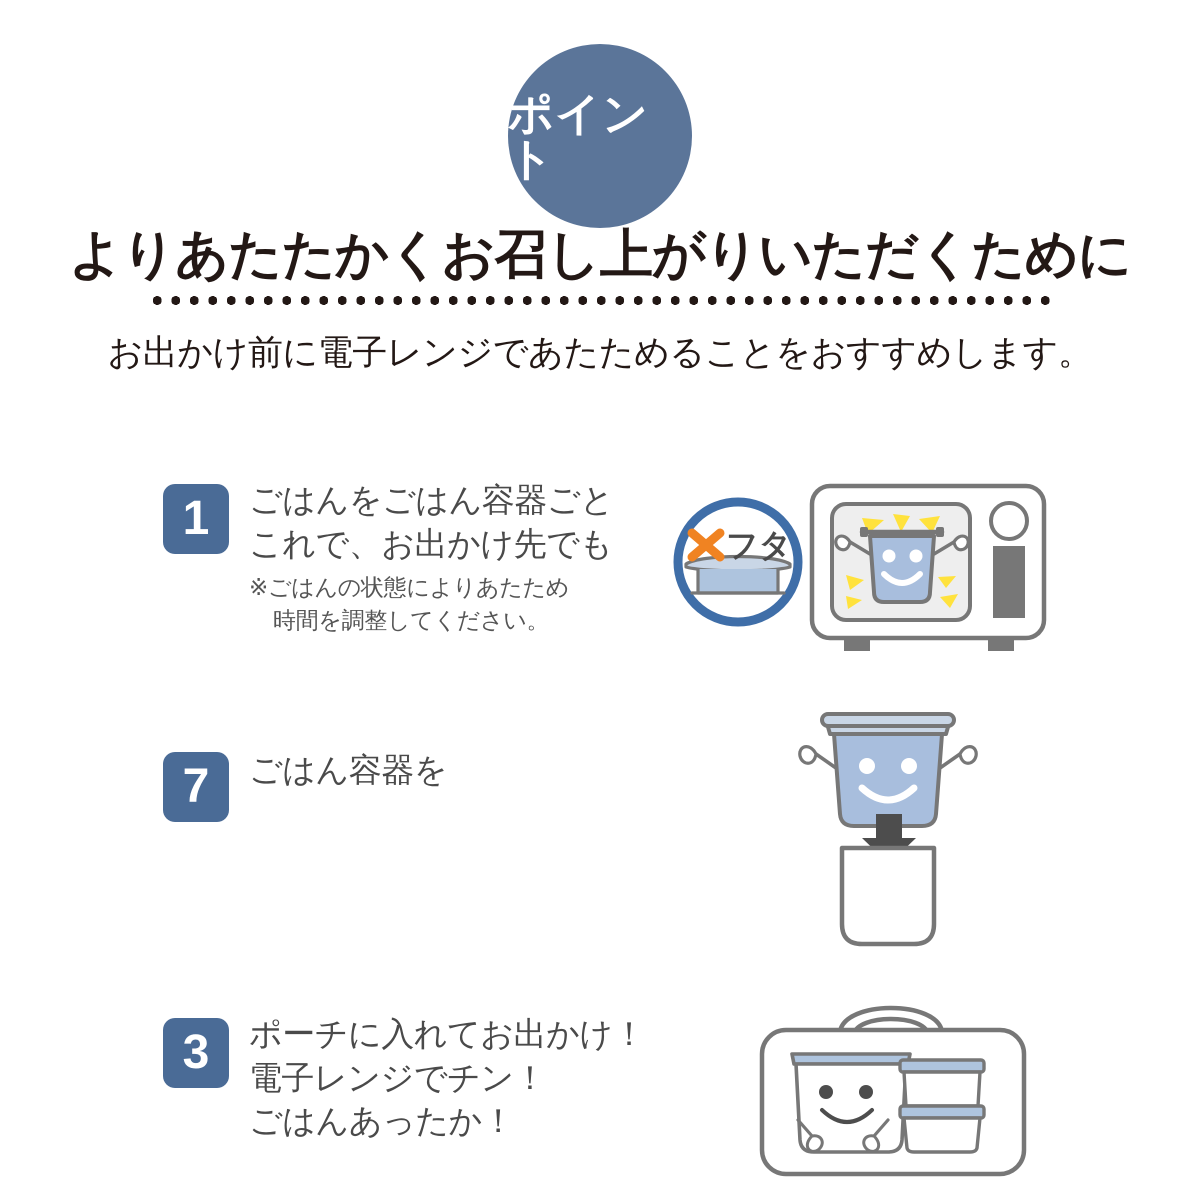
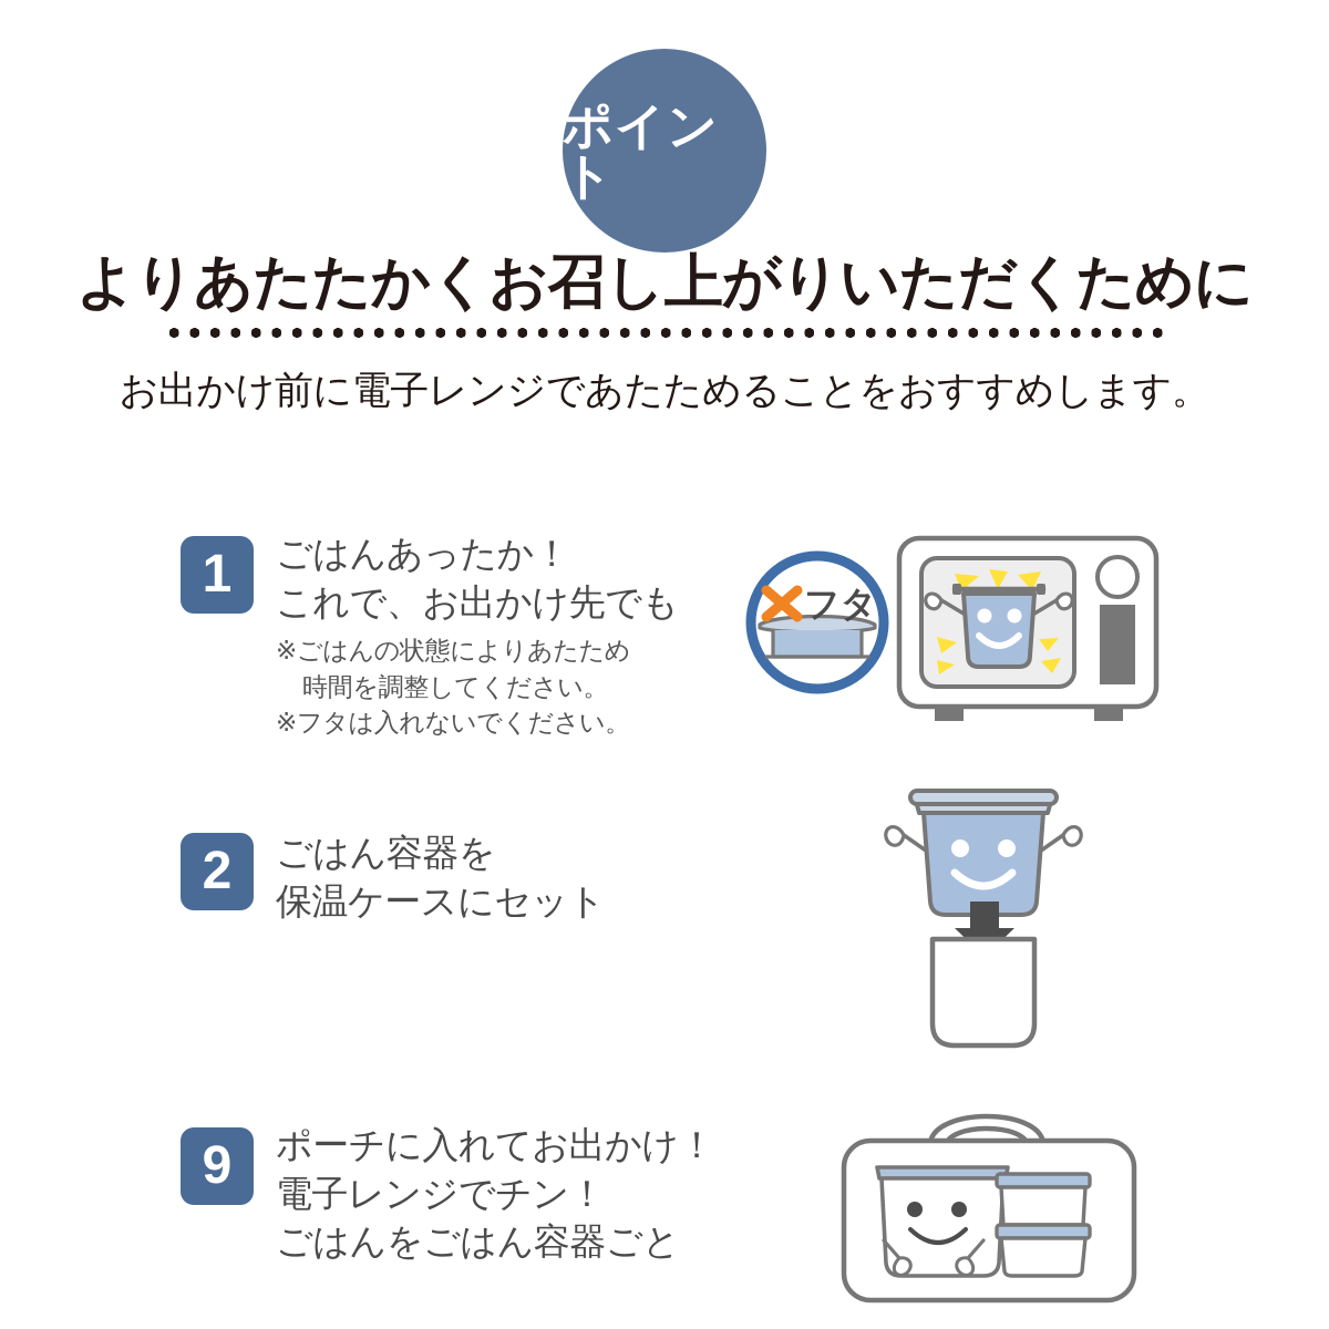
  ポイント
  よりあたたかくお召し上がりいただくために
  お出かけ前に電子レンジであたためることをおすすめします。
  1
- ごはんをごはん容器ごと
+ ごはんあったか！
  これで、お出かけ先でも
  ※ごはんの状態によりあたため
  時間を調整してください。
+ ※フタは入れないでください。
  フタ
- 7
+ 2
  ごはん容器を
+ 保温ケースにセット
- 3
+ 9
  ポーチに入れてお出かけ！
  電子レンジでチン！
- ごはんあったか！
+ ごはんをごはん容器ごと
